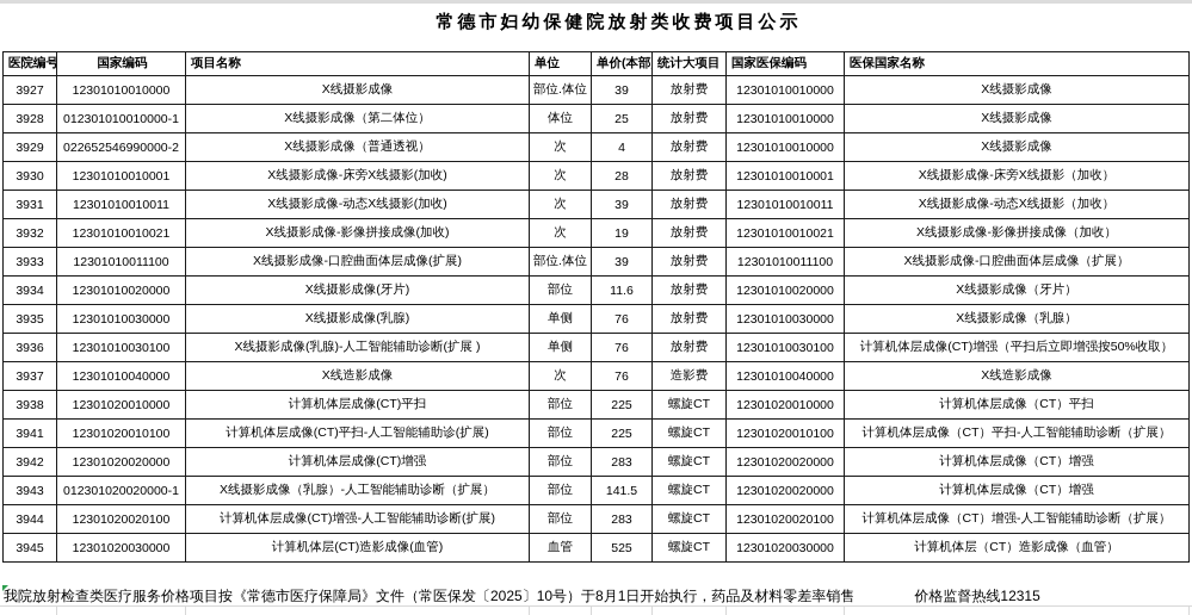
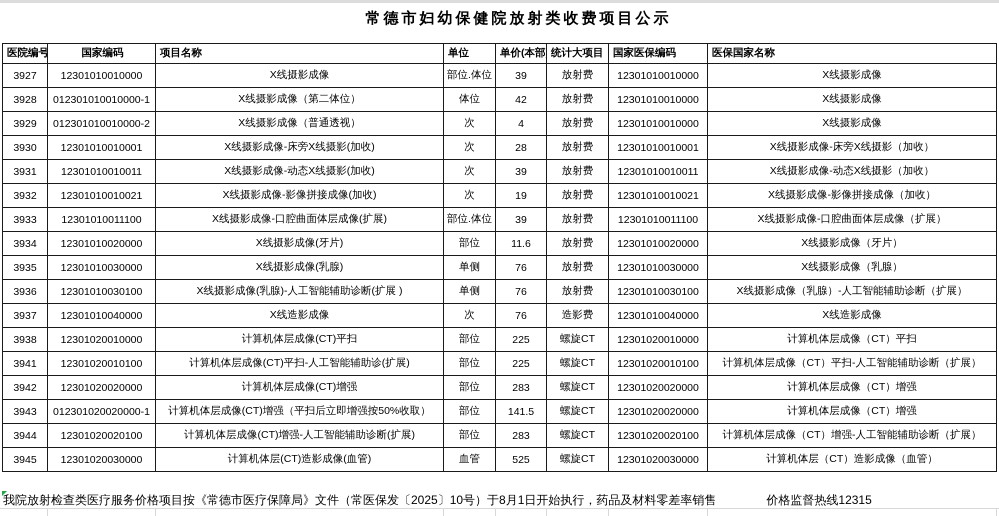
  常德市妇幼保健院放射类收费项目公示
  医院编号	国家编码	项目名称	单位	单价(本部	统计大项目	国家医保编码	医保国家名称
  3927	12301010010000	X线摄影成像	部位.体位	39	放射费	12301010010000	X线摄影成像
- 3928	012301010010000-1	X线摄影成像（第二体位）	体位	25	放射费	12301010010000	X线摄影成像
+ 3928	012301010010000-1	X线摄影成像（第二体位）	体位	42	放射费	12301010010000	X线摄影成像
- 3929	022652546990000-2	X线摄影成像（普通透视）	次	4	放射费	12301010010000	X线摄影成像
+ 3929	012301010010000-2	X线摄影成像（普通透视）	次	4	放射费	12301010010000	X线摄影成像
  3930	12301010010001	X线摄影成像-床旁X线摄影(加收)	次	28	放射费	12301010010001	X线摄影成像-床旁X线摄影（加收）
  3931	12301010010011	X线摄影成像-动态X线摄影(加收)	次	39	放射费	12301010010011	X线摄影成像-动态X线摄影（加收）
  3932	12301010010021	X线摄影成像-影像拼接成像(加收)	次	19	放射费	12301010010021	X线摄影成像-影像拼接成像（加收）
  3933	12301010011100	X线摄影成像-口腔曲面体层成像(扩展)	部位.体位	39	放射费	12301010011100	X线摄影成像-口腔曲面体层成像（扩展）
  3934	12301010020000	X线摄影成像(牙片)	部位	11.6	放射费	12301010020000	X线摄影成像（牙片）
  3935	12301010030000	X线摄影成像(乳腺)	单侧	76	放射费	12301010030000	X线摄影成像（乳腺）
- 3936	12301010030100	X线摄影成像(乳腺)-人工智能辅助诊断(扩展 )	单侧	76	放射费	12301010030100	计算机体层成像(CT)增强（平扫后立即增强按50%收取）
+ 3936	12301010030100	X线摄影成像(乳腺)-人工智能辅助诊断(扩展 )	单侧	76	放射费	12301010030100	X线摄影成像（乳腺）-人工智能辅助诊断（扩展）
  3937	12301010040000	X线造影成像	次	76	造影费	12301010040000	X线造影成像
  3938	12301020010000	计算机体层成像(CT)平扫	部位	225	螺旋CT	12301020010000	计算机体层成像（CT）平扫
  3941	12301020010100	计算机体层成像(CT)平扫-人工智能辅助诊(扩展)	部位	225	螺旋CT	12301020010100	计算机体层成像（CT）平扫-人工智能辅助诊断（扩展）
  3942	12301020020000	计算机体层成像(CT)增强	部位	283	螺旋CT	12301020020000	计算机体层成像（CT）增强
- 3943	012301020020000-1	X线摄影成像（乳腺）-人工智能辅助诊断（扩展）	部位	141.5	螺旋CT	12301020020000	计算机体层成像（CT）增强
+ 3943	012301020020000-1	计算机体层成像(CT)增强（平扫后立即增强按50%收取）	部位	141.5	螺旋CT	12301020020000	计算机体层成像（CT）增强
  3944	12301020020100	计算机体层成像(CT)增强-人工智能辅助诊断(扩展)	部位	283	螺旋CT	12301020020100	计算机体层成像（CT）增强-人工智能辅助诊断（扩展）
  3945	12301020030000	计算机体层(CT)造影成像(血管)	血管	525	螺旋CT	12301020030000	计算机体层（CT）造影成像（血管）
  我院放射检查类医疗服务价格项目按《常德市医疗保障局》文件（常医保发〔2025〕10号）于8月1日开始执行，药品及材料零差率销售 价格监督热线12315
